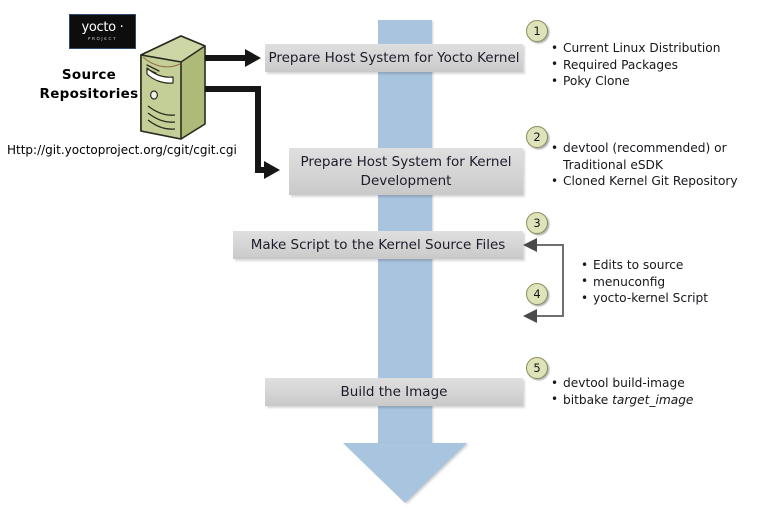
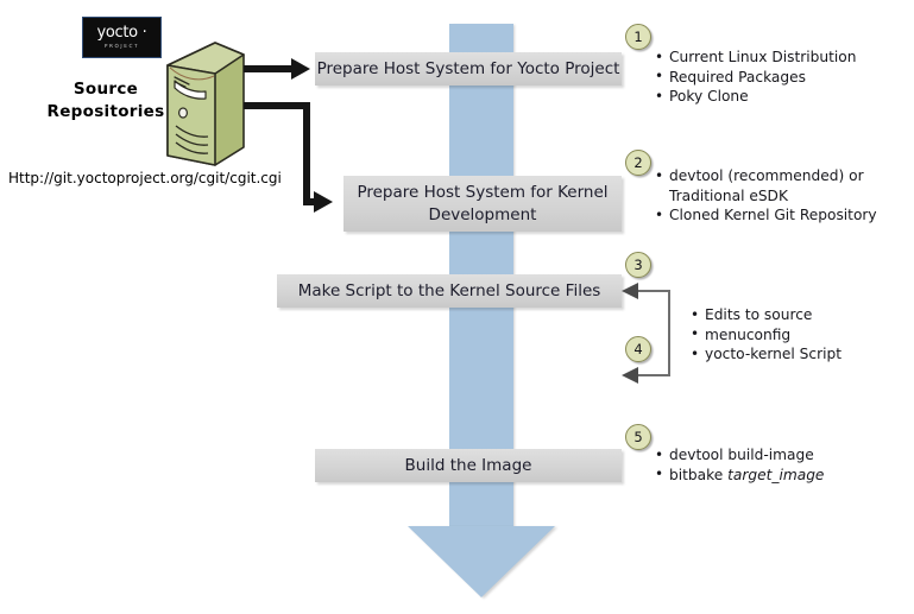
  yocto ·
  Source
  Repositories
  Http://git.yoctoproject.org/cgit/cgit.cgi
- Prepare Host System for Yocto Kernel
+ Prepare Host System for Yocto Project
  Prepare Host System for Kernel
  Development
  Make Script to the Kernel Source Files
  Build the Image
  1
  2
  3
  4
  5
  Current Linux Distribution
  Required Packages
  Poky Clone
  devtool (recommended) or
  Traditional eSDK
  Cloned Kernel Git Repository
  Edits to source
  menuconfig
  yocto-kernel Script
  devtool build-image
  bitbake target_image
